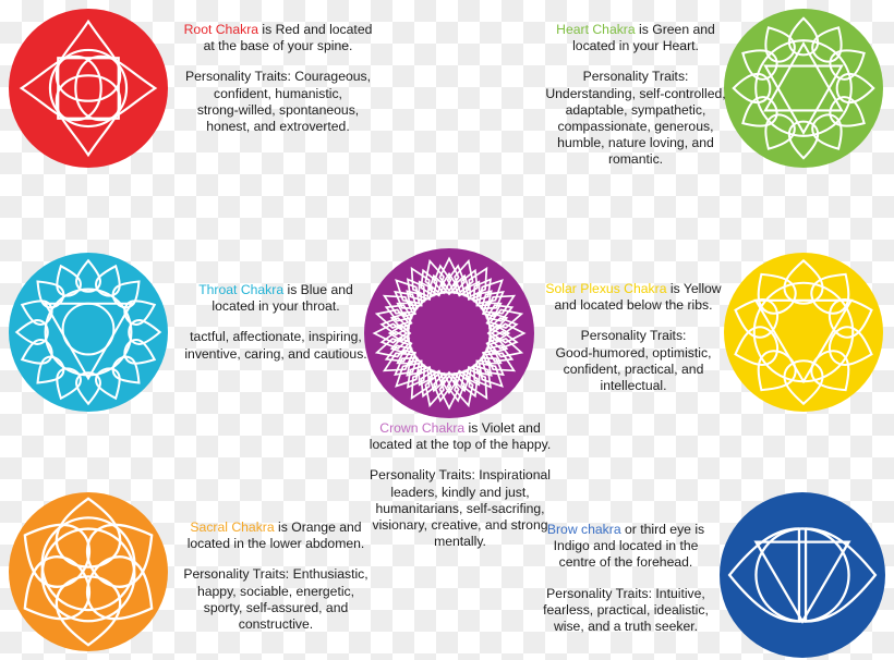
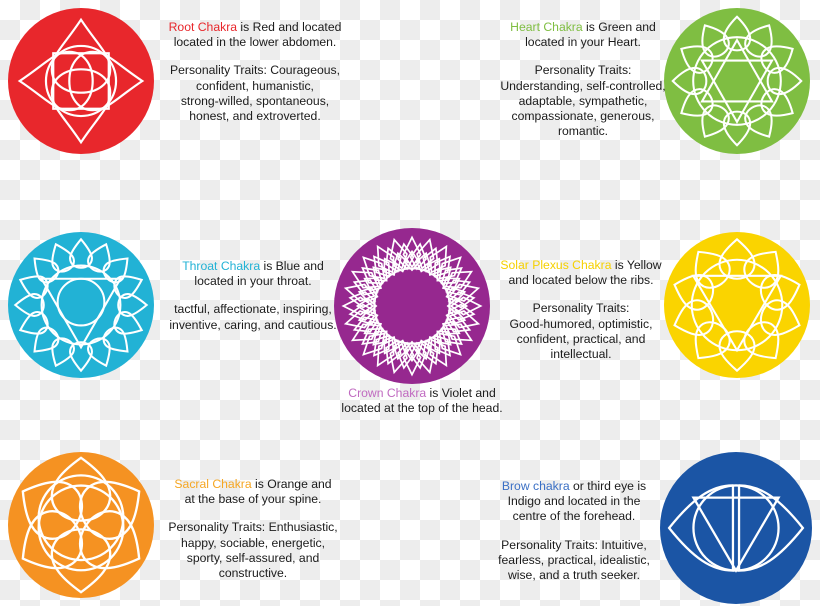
  Root Chakra is Red and located
- at the base of your spine.
+ located in the lower abdomen.
  Personality Traits: Courageous,
  confident, humanistic,
  strong-willed, spontaneous,
  honest, and extroverted.
  Heart Chakra is Green and
  located in your Heart.
  Personality Traits:
  Understanding, self-controlled,
  adaptable, sympathetic,
  compassionate, generous,
- humble, nature loving, and
  romantic.
  Throat Chakra is Blue and
  located in your throat.
  tactful, affectionate, inspiring,
  inventive, caring, and cautious.
  Solar Plexus Chakra is Yellow
  and located below the ribs.
  Personality Traits:
  Good-humored, optimistic,
  confident, practical, and
  intellectual.
  Crown Chakra is Violet and
- located at the top of the happy.
+ located at the top of the head.
- Personality Traits: Inspirational
- leaders, kindly and just,
- humanitarians, self-sacrifing,
- visionary, creative, and strong
- mentally.
  Sacral Chakra is Orange and
- located in the lower abdomen.
+ at the base of your spine.
  Personality Traits: Enthusiastic,
  happy, sociable, energetic,
  sporty, self-assured, and
  constructive.
  Brow chakra or third eye is
  Indigo and located in the
  centre of the forehead.
  Personality Traits: Intuitive,
  fearless, practical, idealistic,
  wise, and a truth seeker.
